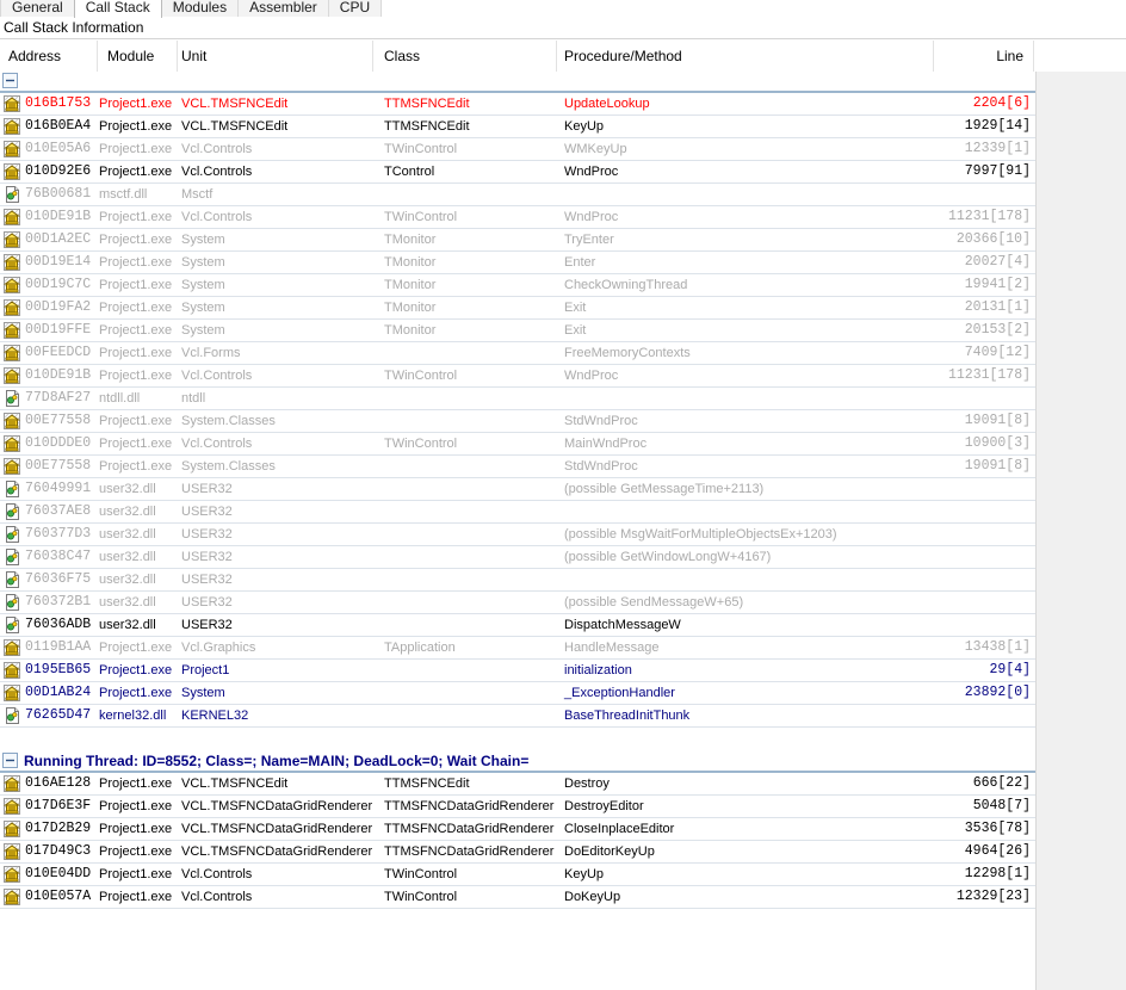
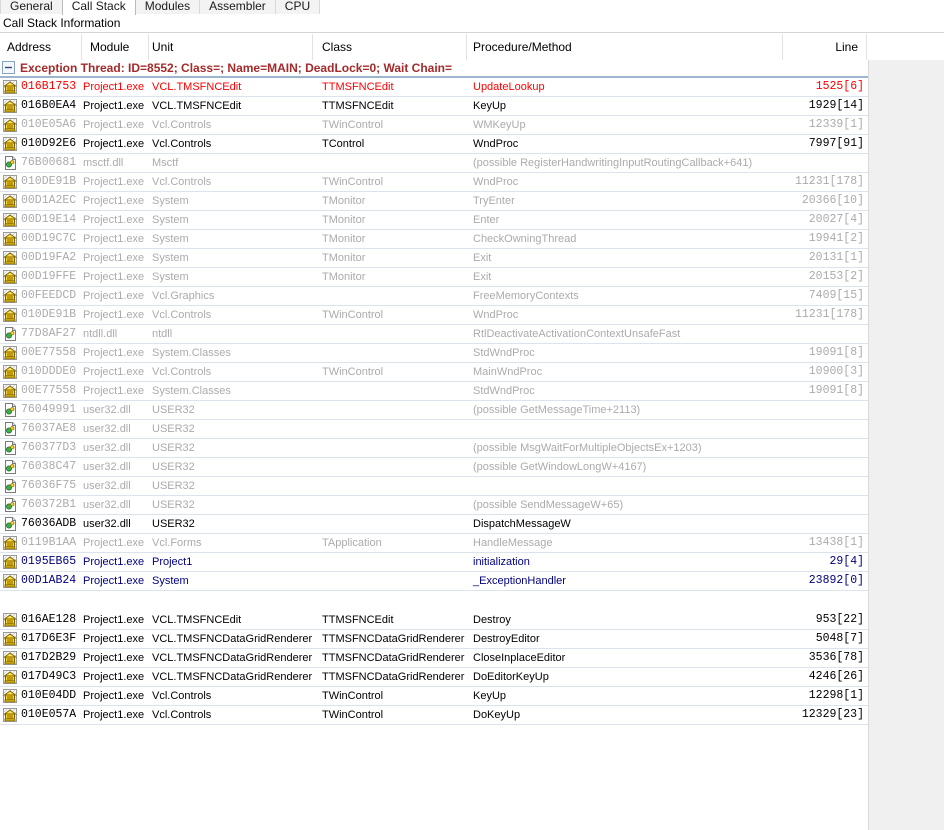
  General Call Stack Modules Assembler CPU
  Call Stack Information
  Address
  Module
  Unit
  Class
  Procedure/Method
  Line
+ Exception Thread: ID=8552; Class=; Name=MAIN; DeadLock=0; Wait Chain=
  016B1753
  Project1.exe
  VCL.TMSFNCEdit
  TTMSFNCEdit
  UpdateLookup
- 2204[6]
+ 1525[6]
  016B0EA4
  Project1.exe
  VCL.TMSFNCEdit
  TTMSFNCEdit
  KeyUp
  1929[14]
  010E05A6
  Project1.exe
  Vcl.Controls
  TWinControl
  WMKeyUp
  12339[1]
  010D92E6
  Project1.exe
  Vcl.Controls
  TControl
  WndProc
  7997[91]
  76B00681
  msctf.dll
  Msctf
+ (possible RegisterHandwritingInputRoutingCallback+641)
  010DE91B
  Project1.exe
  Vcl.Controls
  TWinControl
  WndProc
  11231[178]
  00D1A2EC
  Project1.exe
  System
  TMonitor
  TryEnter
  20366[10]
  00D19E14
  Project1.exe
  System
  TMonitor
  Enter
  20027[4]
  00D19C7C
  Project1.exe
  System
  TMonitor
  CheckOwningThread
  19941[2]
  00D19FA2
  Project1.exe
  System
  TMonitor
  Exit
  20131[1]
  00D19FFE
  Project1.exe
  System
  TMonitor
  Exit
  20153[2]
  00FEEDCD
  Project1.exe
- Vcl.Forms
+ Vcl.Graphics
  FreeMemoryContexts
- 7409[12]
+ 7409[15]
  010DE91B
  Project1.exe
  Vcl.Controls
  TWinControl
  WndProc
  11231[178]
  77D8AF27
  ntdll.dll
  ntdll
+ RtlDeactivateActivationContextUnsafeFast
  00E77558
  Project1.exe
  System.Classes
  StdWndProc
  19091[8]
  010DDDE0
  Project1.exe
  Vcl.Controls
  TWinControl
  MainWndProc
  10900[3]
  00E77558
  Project1.exe
  System.Classes
  StdWndProc
  19091[8]
  76049991
  user32.dll
  USER32
  (possible GetMessageTime+2113)
  76037AE8
  user32.dll
  USER32
  760377D3
  user32.dll
  USER32
  (possible MsgWaitForMultipleObjectsEx+1203)
  76038C47
  user32.dll
  USER32
  (possible GetWindowLongW+4167)
  76036F75
  user32.dll
  USER32
  760372B1
  user32.dll
  USER32
  (possible SendMessageW+65)
  76036ADB
  user32.dll
  USER32
  DispatchMessageW
  0119B1AA
  Project1.exe
- Vcl.Graphics
+ Vcl.Forms
  TApplication
  HandleMessage
  13438[1]
  0195EB65
  Project1.exe
  Project1
  initialization
  29[4]
  00D1AB24
  Project1.exe
  System
  _ExceptionHandler
  23892[0]
- 76265D47
- kernel32.dll
- KERNEL32
- BaseThreadInitThunk
- Running Thread: ID=8552; Class=; Name=MAIN; DeadLock=0; Wait Chain=
  016AE128
  Project1.exe
  VCL.TMSFNCEdit
  TTMSFNCEdit
  Destroy
- 666[22]
+ 953[22]
  017D6E3F
  Project1.exe
  VCL.TMSFNCDataGridRenderer
  TTMSFNCDataGridRenderer
  DestroyEditor
  5048[7]
  017D2B29
  Project1.exe
  VCL.TMSFNCDataGridRenderer
  TTMSFNCDataGridRenderer
  CloseInplaceEditor
  3536[78]
  017D49C3
  Project1.exe
  VCL.TMSFNCDataGridRenderer
  TTMSFNCDataGridRenderer
  DoEditorKeyUp
- 4964[26]
+ 4246[26]
  010E04DD
  Project1.exe
  Vcl.Controls
  TWinControl
  KeyUp
  12298[1]
  010E057A
  Project1.exe
  Vcl.Controls
  TWinControl
  DoKeyUp
  12329[23]
